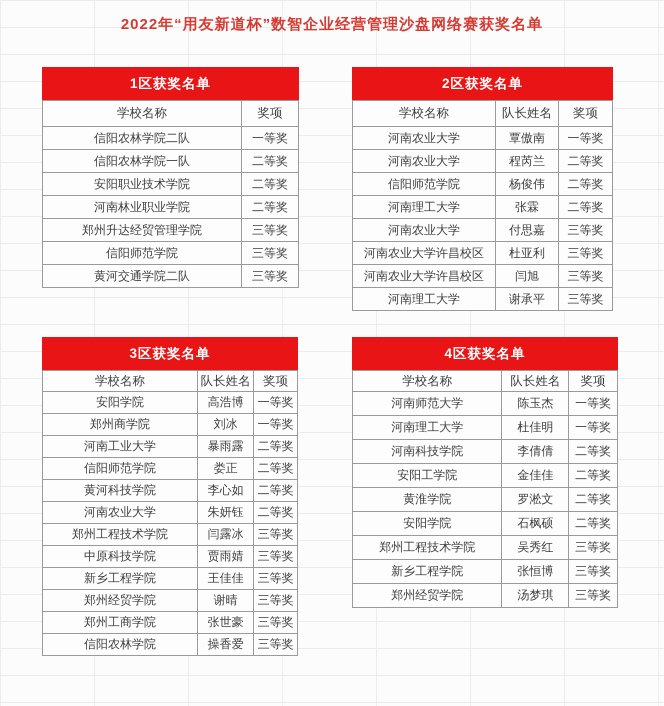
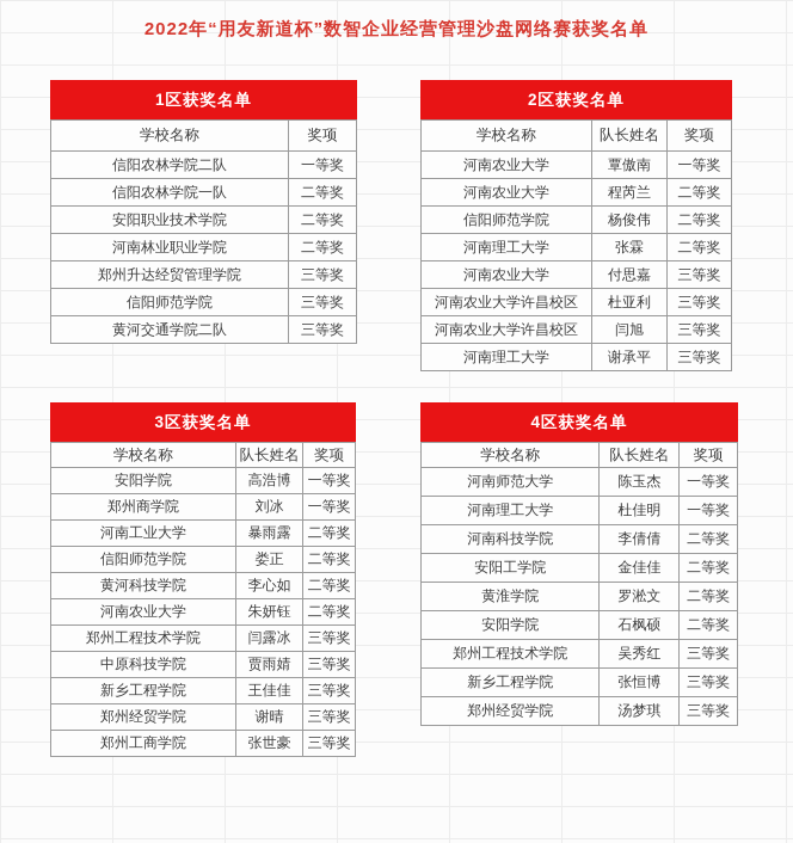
  2022年“用友新道杯”数智企业经营管理沙盘网络赛获奖名单
  1区获奖名单
  学校名称	奖项
  信阳农林学院二队	一等奖
  信阳农林学院一队	二等奖
  安阳职业技术学院	二等奖
  河南林业职业学院	二等奖
  郑州升达经贸管理学院	三等奖
  信阳师范学院	三等奖
  黄河交通学院二队	三等奖
  2区获奖名单
  学校名称	队长姓名	奖项
  河南农业大学	覃傲南	一等奖
  河南农业大学	程芮兰	二等奖
  信阳师范学院	杨俊伟	二等奖
  河南理工大学	张霖	二等奖
  河南农业大学	付思嘉	三等奖
  河南农业大学许昌校区	杜亚利	三等奖
  河南农业大学许昌校区	闫旭	三等奖
  河南理工大学	谢承平	三等奖
  3区获奖名单
  学校名称	队长姓名	奖项
  安阳学院	高浩博	一等奖
  郑州商学院	刘冰	一等奖
  河南工业大学	暴雨露	二等奖
  信阳师范学院	娄正	二等奖
  黄河科技学院	李心如	二等奖
  河南农业大学	朱妍钰	二等奖
  郑州工程技术学院	闫露冰	三等奖
  中原科技学院	贾雨婧	三等奖
  新乡工程学院	王佳佳	三等奖
  郑州经贸学院	谢晴	三等奖
  郑州工商学院	张世豪	三等奖
- 信阳农林学院	操香爱	三等奖
  4区获奖名单
  学校名称	队长姓名	奖项
  河南师范大学	陈玉杰	一等奖
  河南理工大学	杜佳明	一等奖
  河南科技学院	李倩倩	二等奖
  安阳工学院	金佳佳	二等奖
  黄淮学院	罗淞文	二等奖
  安阳学院	石枫硕	二等奖
  郑州工程技术学院	吴秀红	三等奖
  新乡工程学院	张恒博	三等奖
  郑州经贸学院	汤梦琪	三等奖
